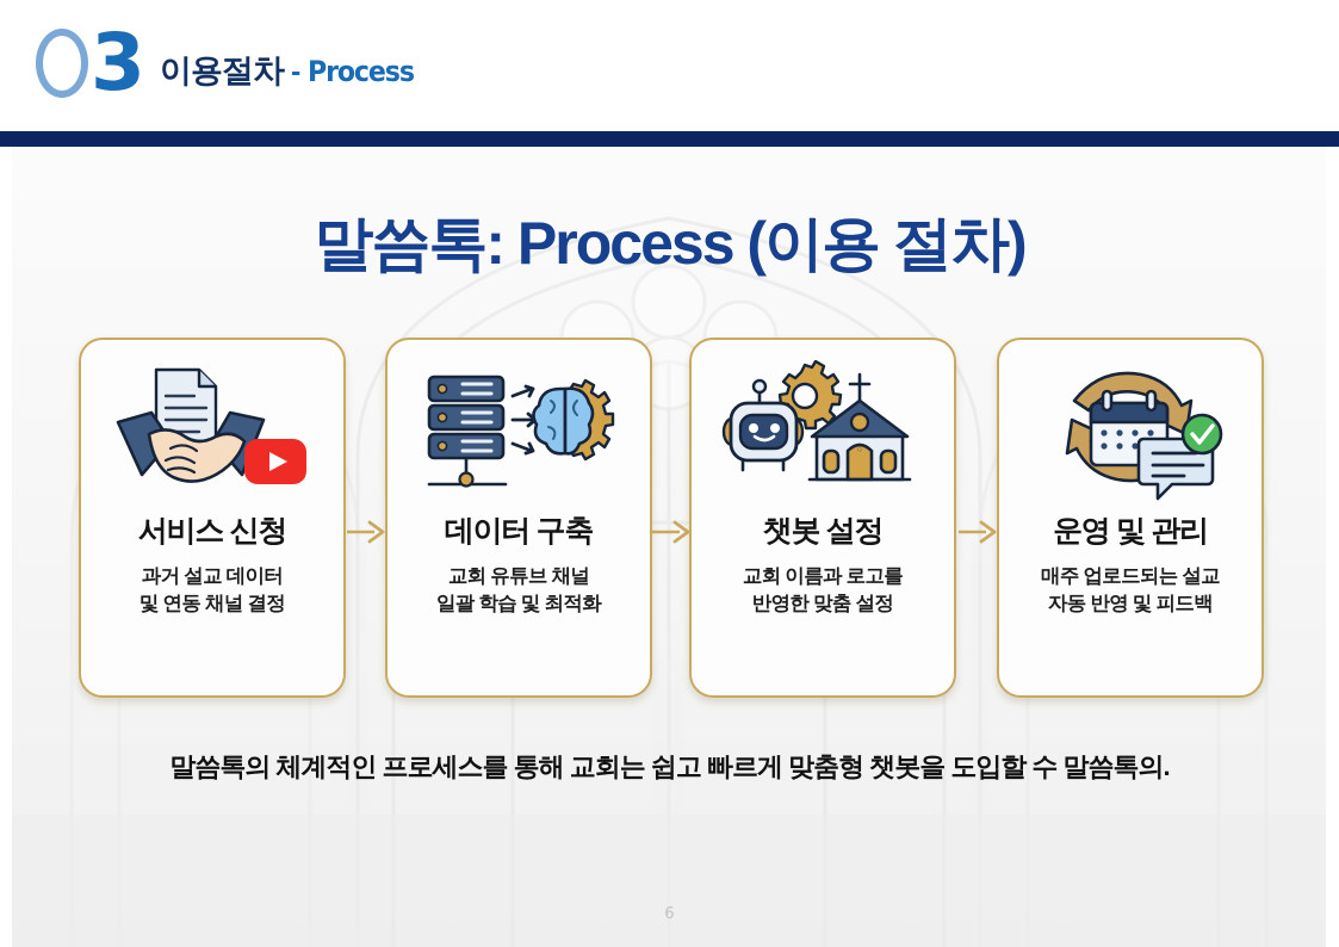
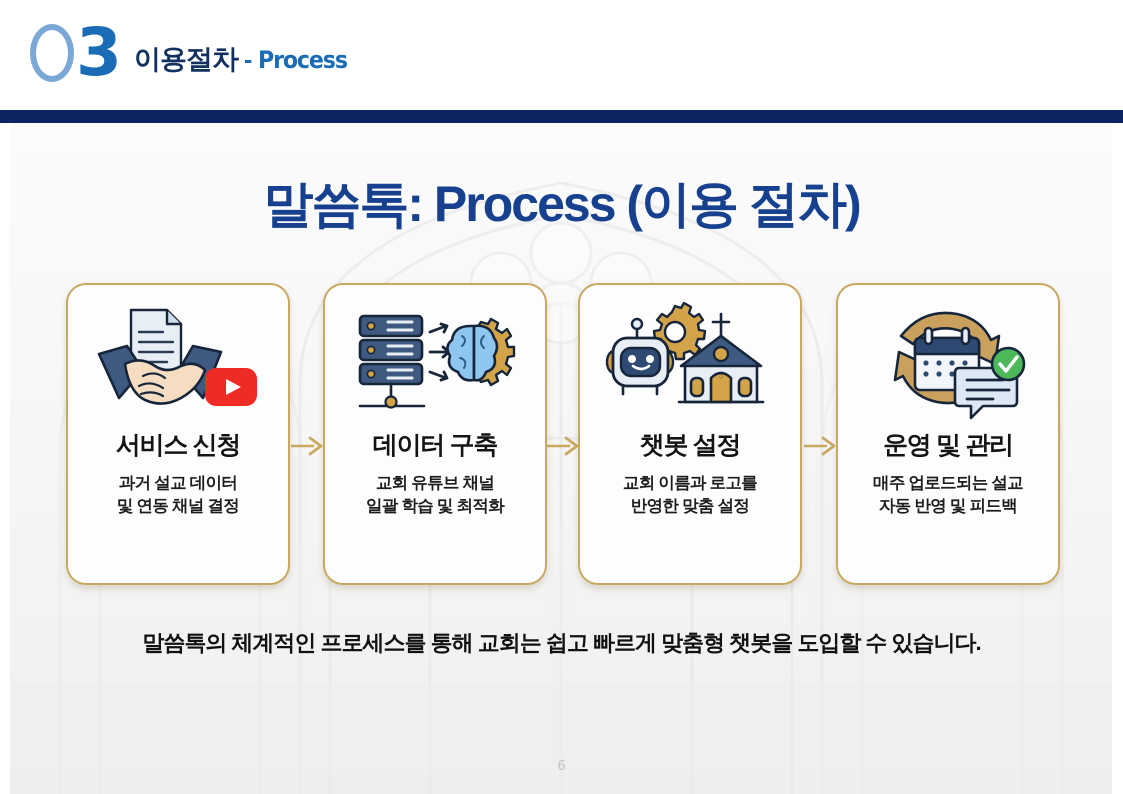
  말씀톡: Process (이용 절차)
  서비스 신청
  과거 설교 데이터
  및 연동 채널 결정
  데이터 구축
  교회 유튜브 채널
  일괄 학습 및 최적화
  챗봇 설정
  교회 이름과 로고를
  반영한 맞춤 설정
  운영 및 관리
  매주 업로드되는 설교
  자동 반영 및 피드백
- 말씀톡의 체계적인 프로세스를 통해 교회는 쉽고 빠르게 맞춤형 챗봇을 도입할 수 말씀톡의.
+ 말씀톡의 체계적인 프로세스를 통해 교회는 쉽고 빠르게 맞춤형 챗봇을 도입할 수 있습니다.
  6
  3
  이용절차
  -
  Process
